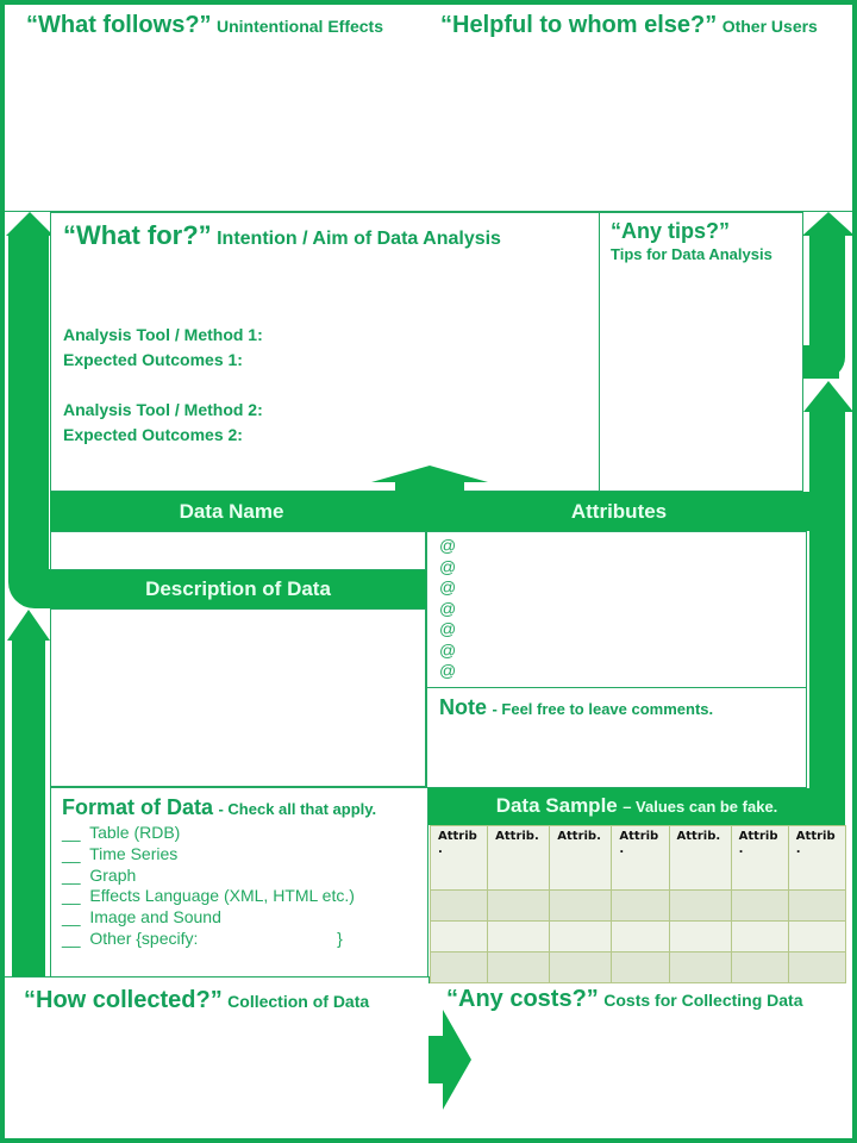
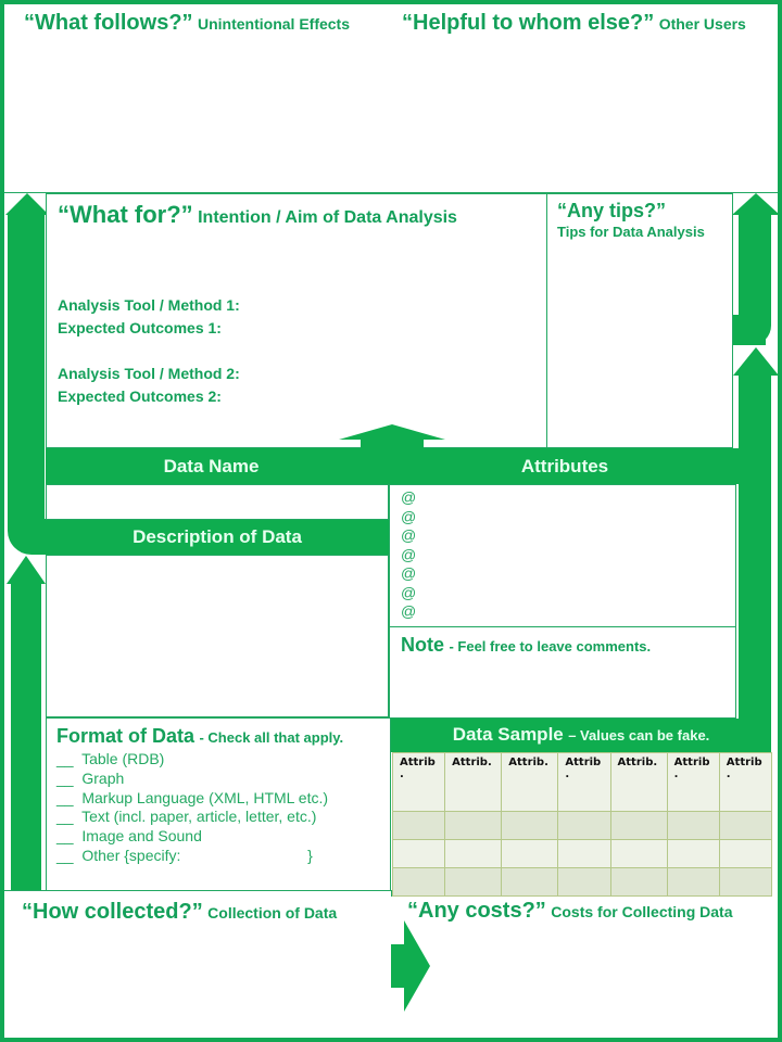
  “What follows?” Unintentional Effects
  “Helpful to whom else?” Other Users
  “What for?” Intention / Aim of Data Analysis
  Analysis Tool / Method 1:
  Expected Outcomes 1:
  Analysis Tool / Method 2:
  Expected Outcomes 2:
  “Any tips?”
  Tips for Data Analysis
  Data Name
  Attributes
  Description of Data
  @
  @
  @
  @
  @
  @
  @
  Note - Feel free to leave comments.
  Format of Data - Check all that apply.
  __ Table (RDB)
- __ Time Series
  __ Graph
- __ Effects Language (XML, HTML etc.)
+ __ Markup Language (XML, HTML etc.)
+ __ Text (incl. paper, article, letter, etc.)
  __ Image and Sound
  __ Other {specify: }
  Data Sample – Values can be fake.
  Attrib .	Attrib.	Attrib.	Attrib .	Attrib.	Attrib .	Attrib .
  “How collected?” Collection of Data
  “Any costs?” Costs for Collecting Data
